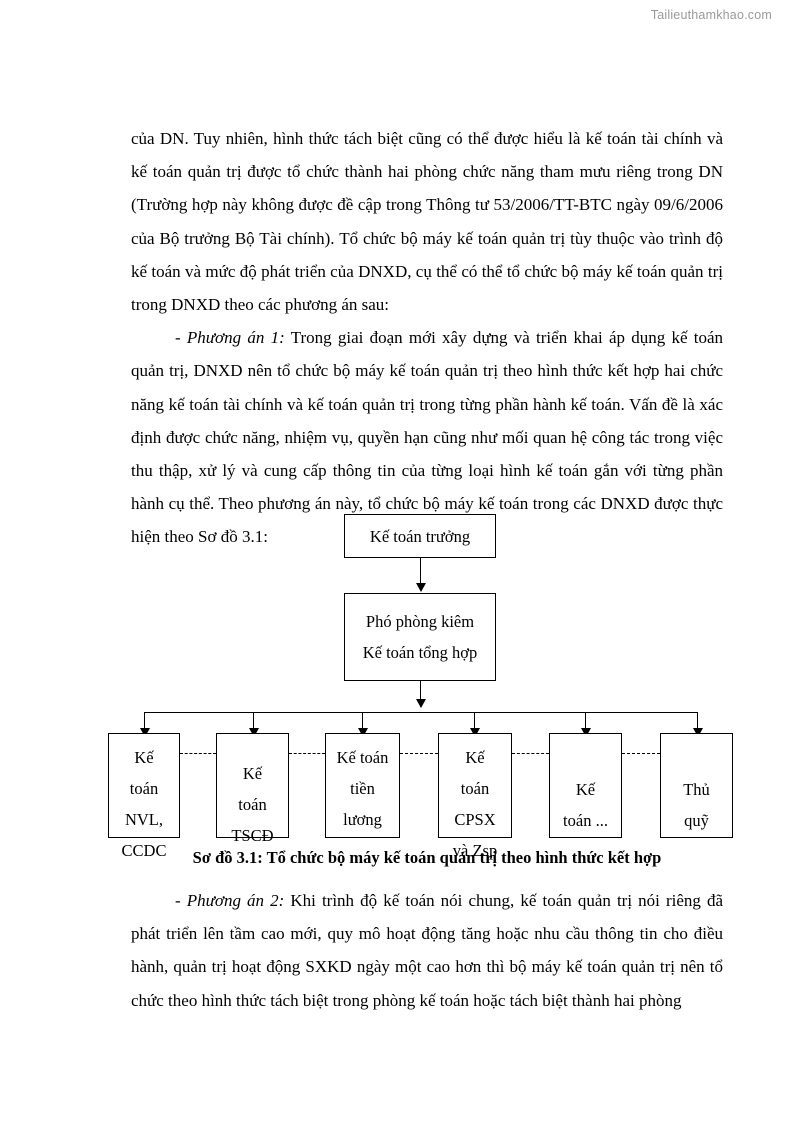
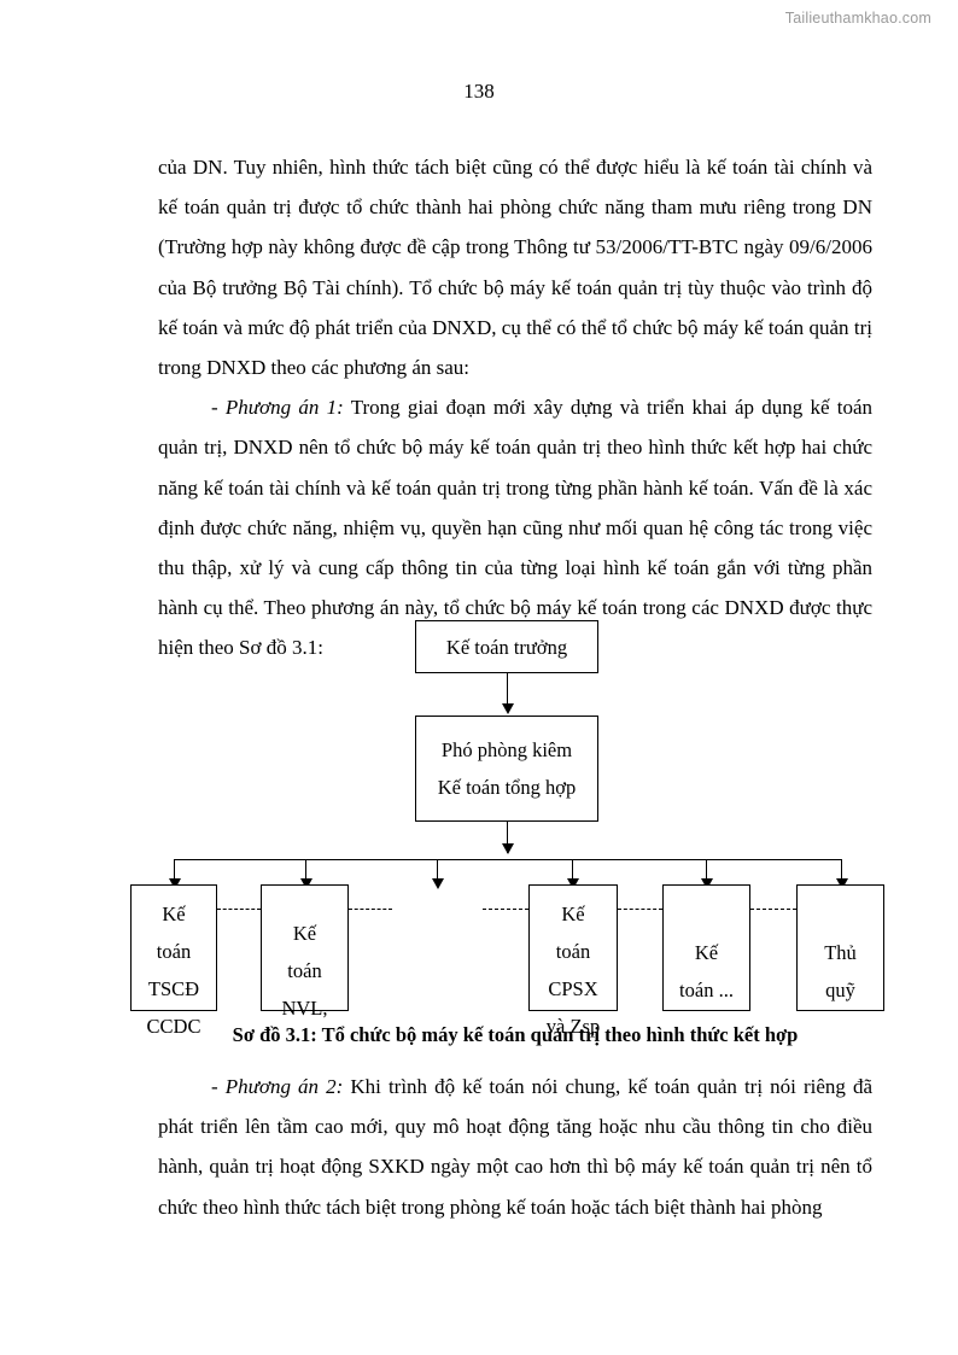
  Tailieuthamkhao.com
+ 138
  của DN. Tuy nhiên, hình thức tách biệt cũng có thể được hiểu là kế toán tài chính và kế toán quản trị được tổ chức thành hai phòng chức năng tham mưu riêng trong DN (Trường hợp này không được đề cập trong Thông tư 53/2006/TT-BTC ngày 09/6/2006 của Bộ trưởng Bộ Tài chính). Tổ chức bộ máy kế toán quản trị tùy thuộc vào trình độ kế toán và mức độ phát triển của DNXD, cụ thể có thể tổ chức bộ máy kế toán quản trị trong DNXD theo các phương án sau:
  - Phương án 1: Trong giai đoạn mới xây dựng và triển khai áp dụng kế toán quản trị, DNXD nên tổ chức bộ máy kế toán quản trị theo hình thức kết hợp hai chức năng kế toán tài chính và kế toán quản trị trong từng phần hành kế toán. Vấn đề là xác định được chức năng, nhiệm vụ, quyền hạn cũng như mối quan hệ công tác trong việc thu thập, xử lý và cung cấp thông tin của từng loại hình kế toán gắn với từng phần hành cụ thể. Theo phương án này, tổ chức bộ máy kế toán trong các DNXD được thực hiện theo Sơ đồ 3.1:
  Kế toán trưởng
  Phó phòng kiêm
  Kế toán tổng hợp
  Kế
  toán
- NVL,
+ TSCĐ
  CCDC
  Kế
  toán
- TSCĐ
+ NVL,
- Kế toán
- tiền
- lương
  Kế
  toán
  CPSX
  và Zsp
  Kế
  toán ...
  Thủ
  quỹ
  Sơ đồ 3.1: Tổ chức bộ máy kế toán quản trị theo hình thức kết hợp
  - Phương án 2: Khi trình độ kế toán nói chung, kế toán quản trị nói riêng đã phát triển lên tầm cao mới, quy mô hoạt động tăng hoặc nhu cầu thông tin cho điều hành, quản trị hoạt động SXKD ngày một cao hơn thì bộ máy kế toán quản trị nên tổ chức theo hình thức tách biệt trong phòng kế toán hoặc tách biệt thành hai phòng
